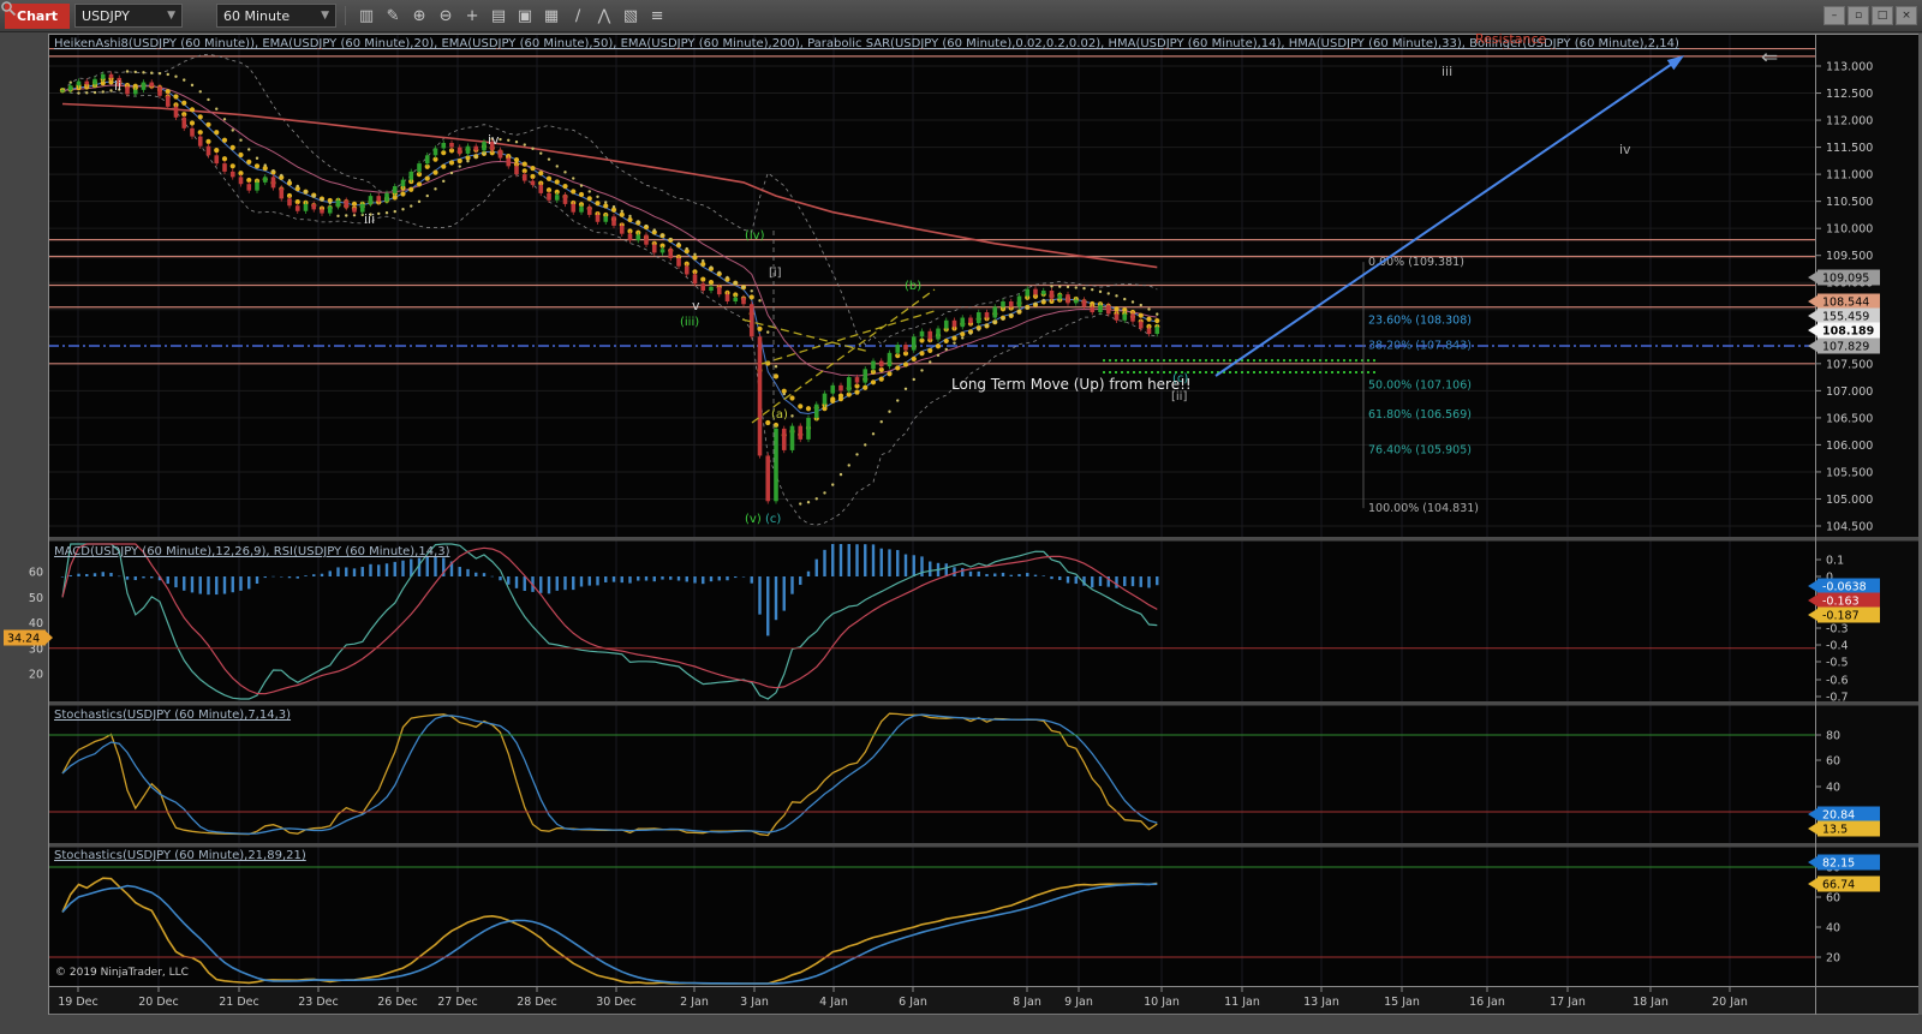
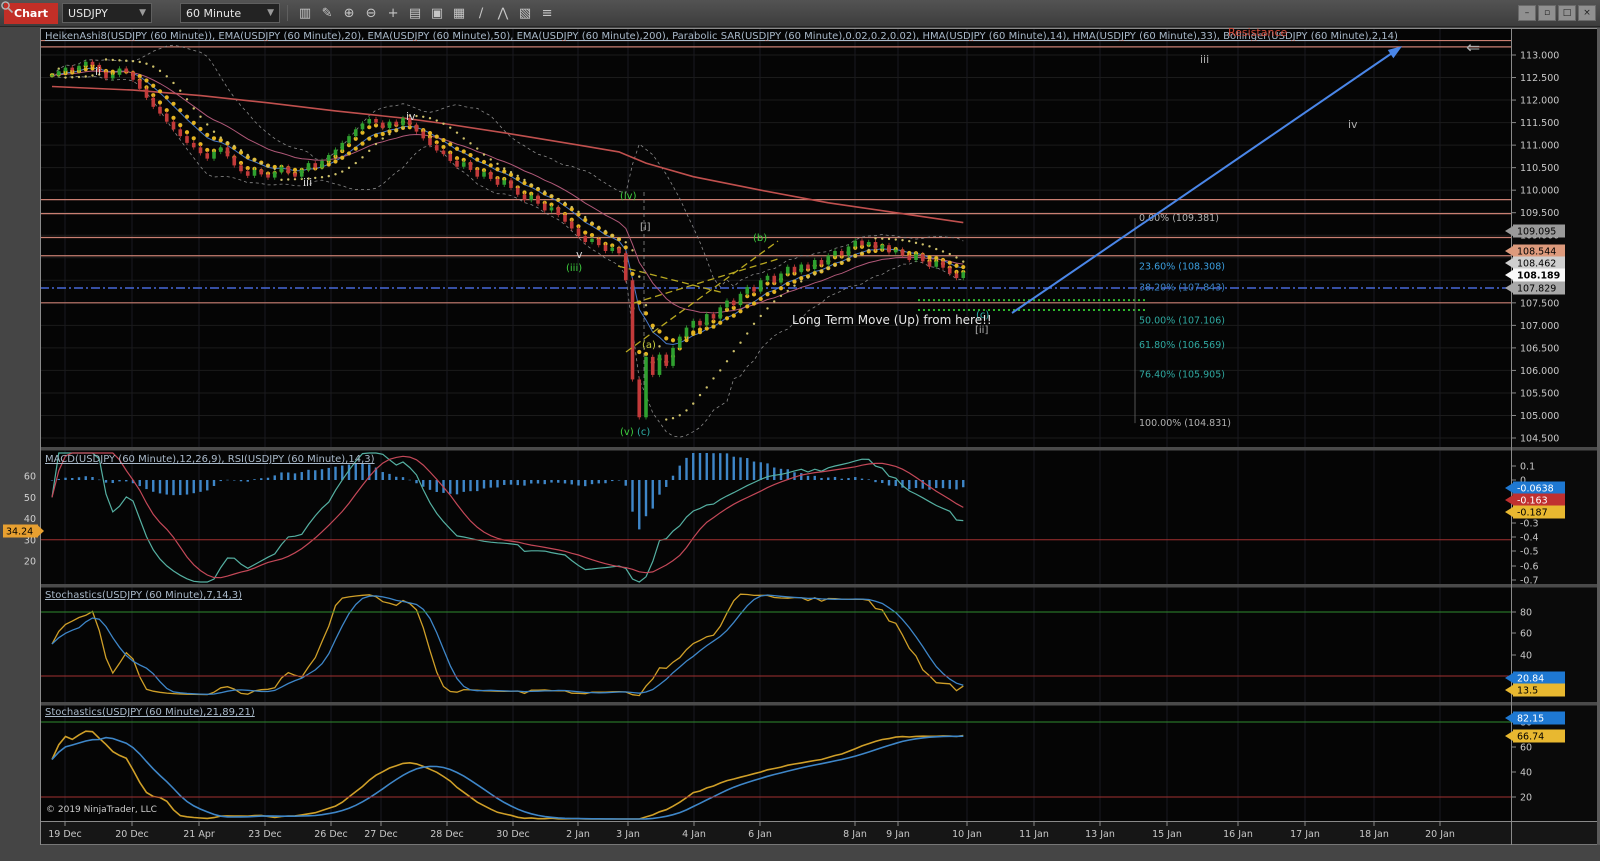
  Chart
  USDJPY
  ▼
  60 Minute
  ▼
  ▥
  ✎
  ⊕
  ⊖
  +
  ▤
  ▣
  ▦
  ∕
  ⋀
  ▧
  ≡
  –
  ▫
  □
  ×
  0.0% (109.381)
  23.60% (108.308)
  38.20% (107.843)
  50.00% (107.106)
  61.80% (106.569)
  76.40% (105.905)
  100.00% (104.831)
  113.000
  112.500
  112.000
  111.500
  111.000
  110.500
  110.000
  109.500
  107.500
  107.000
  106.500
  106.000
  105.500
  105.000
  104.500
  0.1
  0
  -0.3
  -0.4
  -0.5
  -0.6
  -0.7
  80
  60
  40
  60
  40
  20
  60
  50
  40
  30
  20
  19 Dec
  20 Dec
- 21 Dec
+ 21 Apr
  23 Dec
  26 Dec
  27 Dec
  28 Dec
  30 Dec
  2 Jan
  3 Jan
  4 Jan
  6 Jan
  8 Jan
  9 Jan
  10 Jan
  11 Jan
  13 Jan
  15 Jan
  16 Jan
  17 Jan
  18 Jan
  20 Jan
  109.095
  108.544
- 155.459
+ 108.462
  108.189
  107.829
  -0.0638
  -0.163
  -0.187
  20.84
  13.5
  82.15
  66.74
  34.24
  HeikenAshi8(USDJPY (60 Minute)), EMA(USDJPY (60 Minute),20), EMA(USDJPY (60 Minute),50), EMA(USDJPY (60 Minute),200), Parabolic SAR(USDJPY (60 Minute),0.02,0.2,0.02), HMA(USDJPY (60 Minute),14), HMA(USDJPY (60 Minute),33), Bollinger(USDJPY (60 Minute),2,14)
  MACD(USDJPY (60 Minute),12,26,9), RSI(USDJPY (60 Minute),14,3)
  Stochastics(USDJPY (60 Minute),7,14,3)
  Stochastics(USDJPY (60 Minute),21,89,21)
  Resistance
  ii
  iii
  iv
  v
  (iii)
  (iv)
  [i]
  (b)
  (a)
  (v)
  (c)
  (c)
  [ii]
  iii
  iv
  Long Term Move (Up) from here!!
  © 2019 NinjaTrader, LLC
  ⇐
